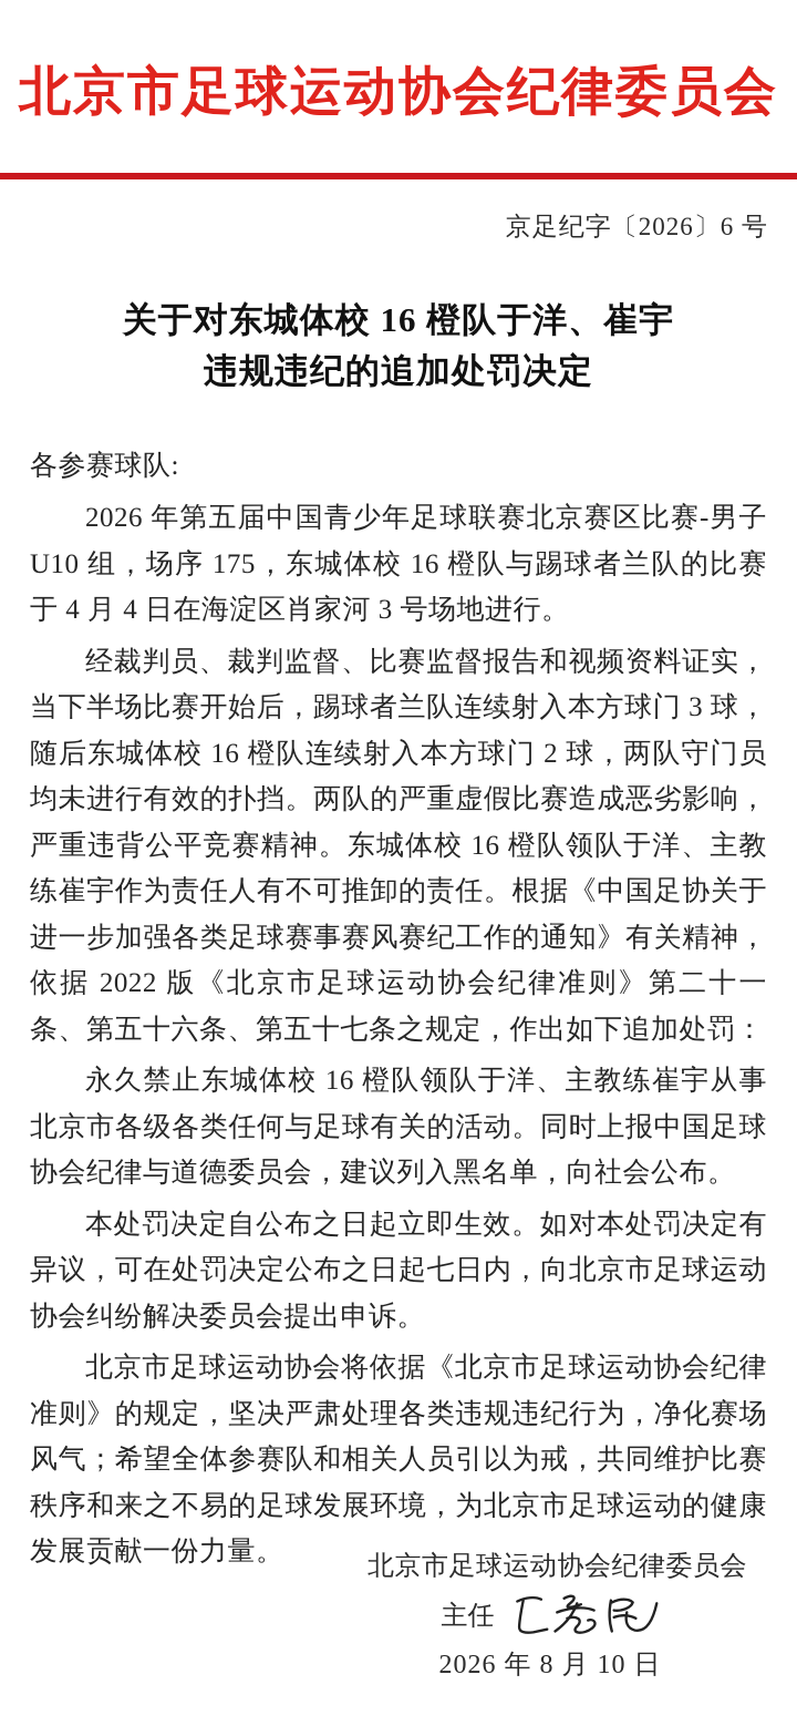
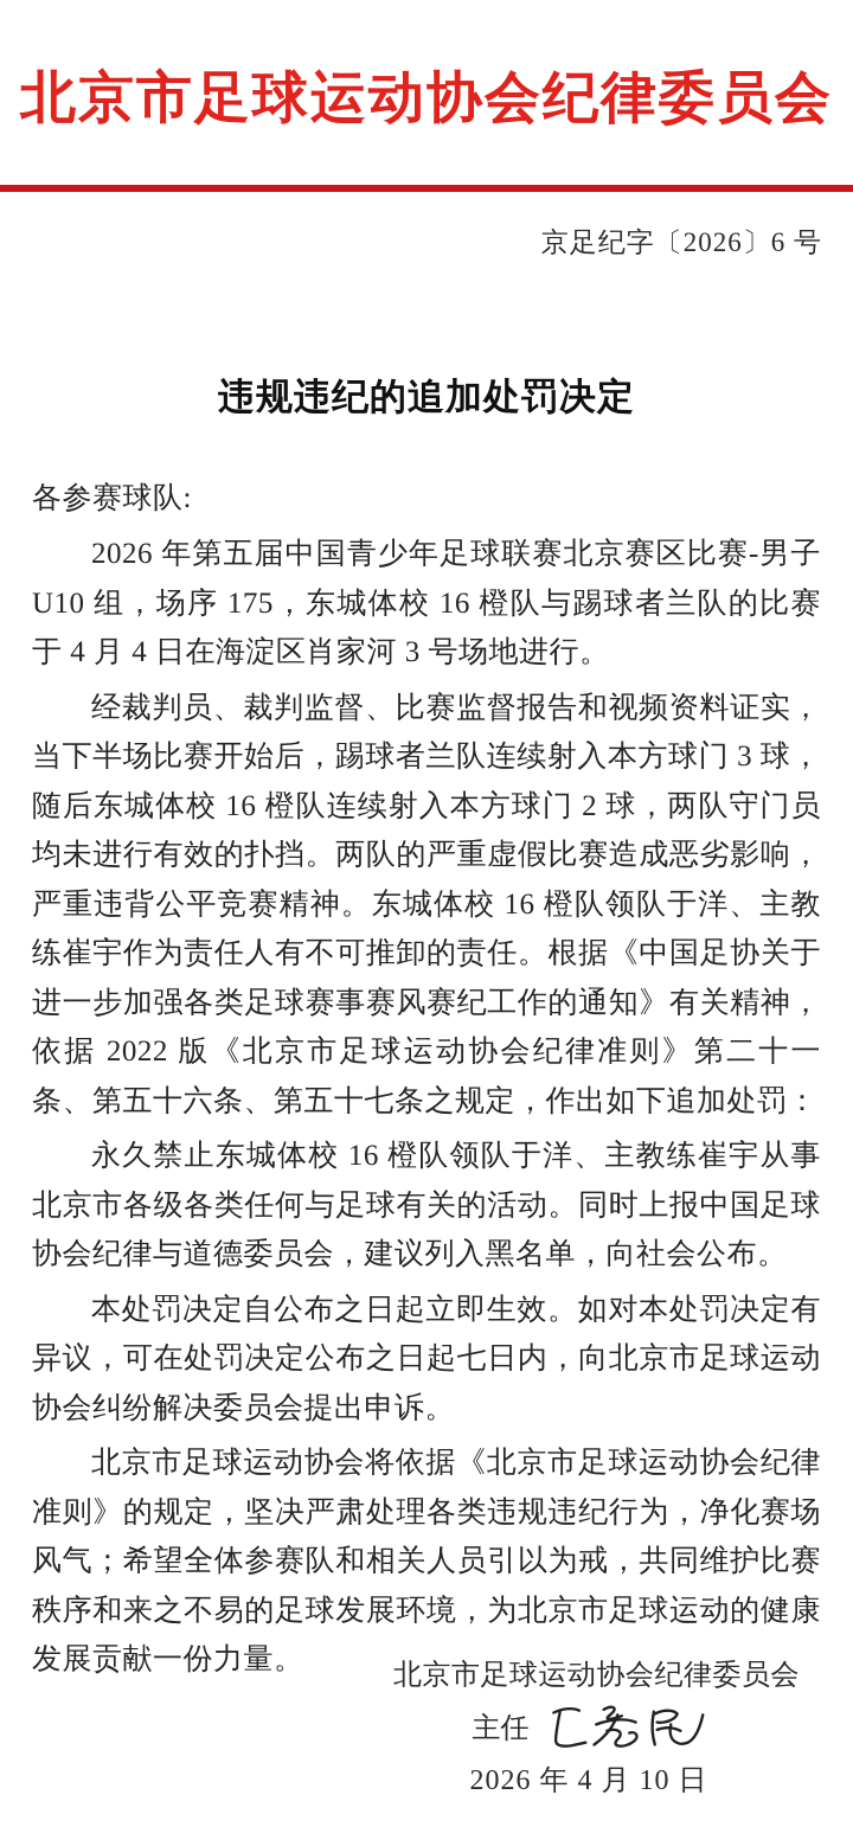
  北京市足球运动协会纪律委员会
  京足纪字〔2026〕6 号
- 关于对东城体校 16 橙队于洋、崔宇
  违规违纪的追加处罚决定
  各参赛球队:
  2026 年第五届中国青少年足球联赛北京赛区比赛-男子 U10 组，场序 175，东城体校 16 橙队与踢球者兰队的比赛于 4 月 4 日在海淀区肖家河 3 号场地进行。
  经裁判员、裁判监督、比赛监督报告和视频资料证实，当下半场比赛开始后，踢球者兰队连续射入本方球门 3 球，随后东城体校 16 橙队连续射入本方球门 2 球，两队守门员均未进行有效的扑挡。两队的严重虚假比赛造成恶劣影响，严重违背公平竞赛精神。东城体校 16 橙队领队于洋、主教练崔宇作为责任人有不可推卸的责任。根据《中国足协关于进一步加强各类足球赛事赛风赛纪工作的通知》有关精神，依据 2022 版《北京市足球运动协会纪律准则》第二十一条、第五十六条、第五十七条之规定，作出如下追加处罚：
  永久禁止东城体校 16 橙队领队于洋、主教练崔宇从事北京市各级各类任何与足球有关的活动。同时上报中国足球协会纪律与道德委员会，建议列入黑名单，向社会公布。
  本处罚决定自公布之日起立即生效。如对本处罚决定有异议，可在处罚决定公布之日起七日内，向北京市足球运动协会纠纷解决委员会提出申诉。
  北京市足球运动协会将依据《北京市足球运动协会纪律准则》的规定，坚决严肃处理各类违规违纪行为，净化赛场风气；希望全体参赛队和相关人员引以为戒，共同维护比赛秩序和来之不易的足球发展环境，为北京市足球运动的健康发展贡献一份力量。
  北京市足球运动协会纪律委员会
  主任
- 2026 年 8 月 10 日
+ 2026 年 4 月 10 日
